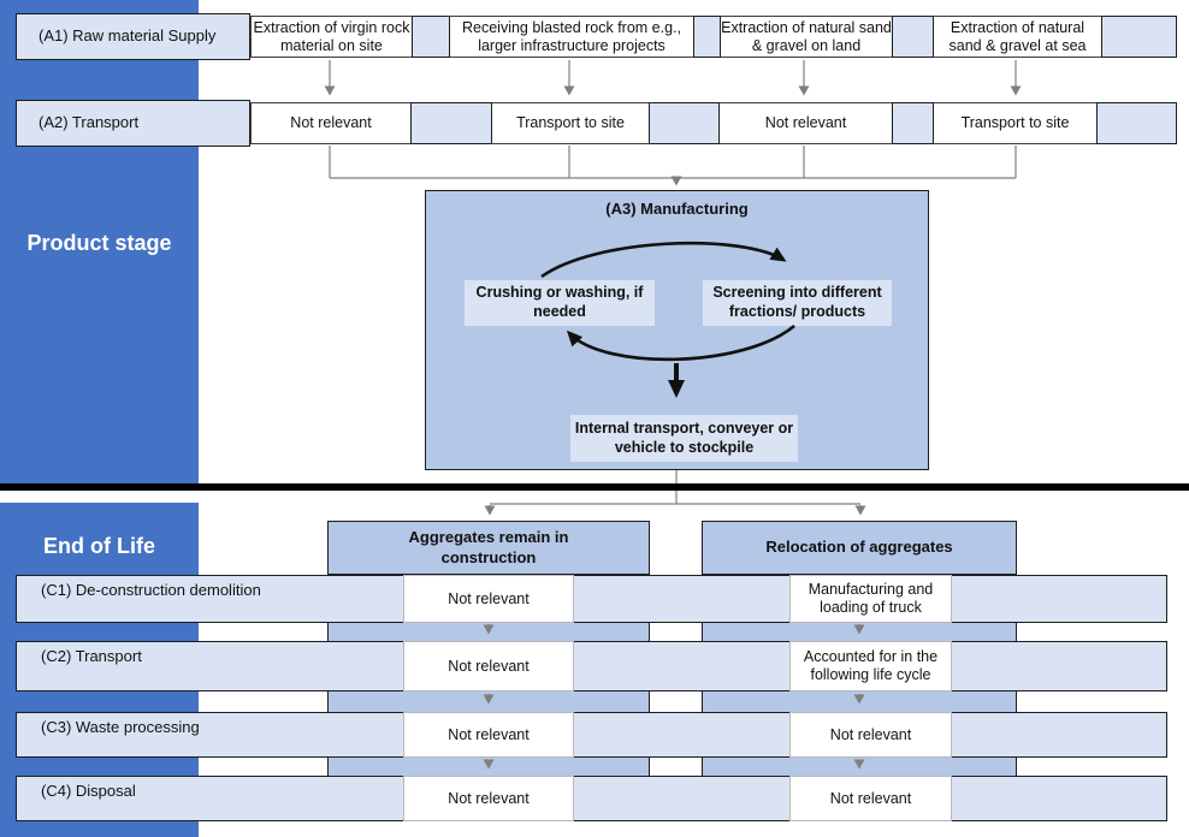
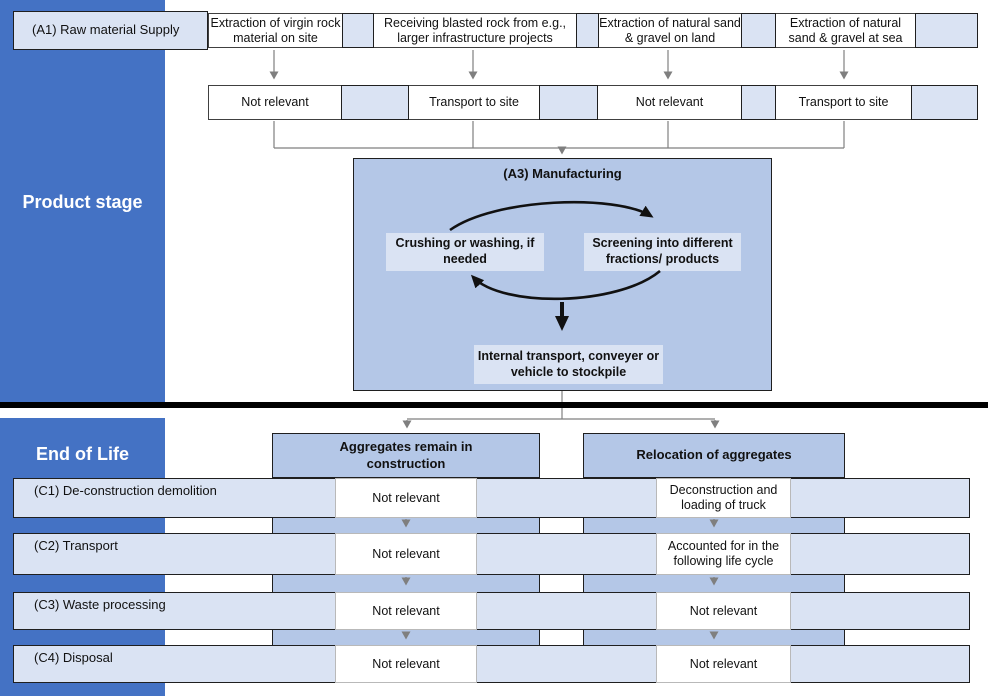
  Product stage
  End of Life
  (A1) Raw material Supply
  Extraction of virgin rock material on site
  Receiving blasted rock from e.g., larger infrastructure projects
  Extraction of natural sand & gravel on land
  Extraction of natural sand & gravel at sea
- (A2) Transport
  Not relevant
  Transport to site
  Not relevant
  Transport to site
  (A3) Manufacturing
  Crushing or washing, if needed
  Screening into different fractions/ products
  Internal transport, conveyer or vehicle to stockpile
  Aggregates remain in construction
  Relocation of aggregates
  (C1) De-construction demolition
  Not relevant
- Manufacturing and loading of truck
+ Deconstruction and loading of truck
  (C2) Transport
  Not relevant
  Accounted for in the following life cycle
  (C3) Waste processing
  Not relevant
  Not relevant
  (C4) Disposal
  Not relevant
  Not relevant
